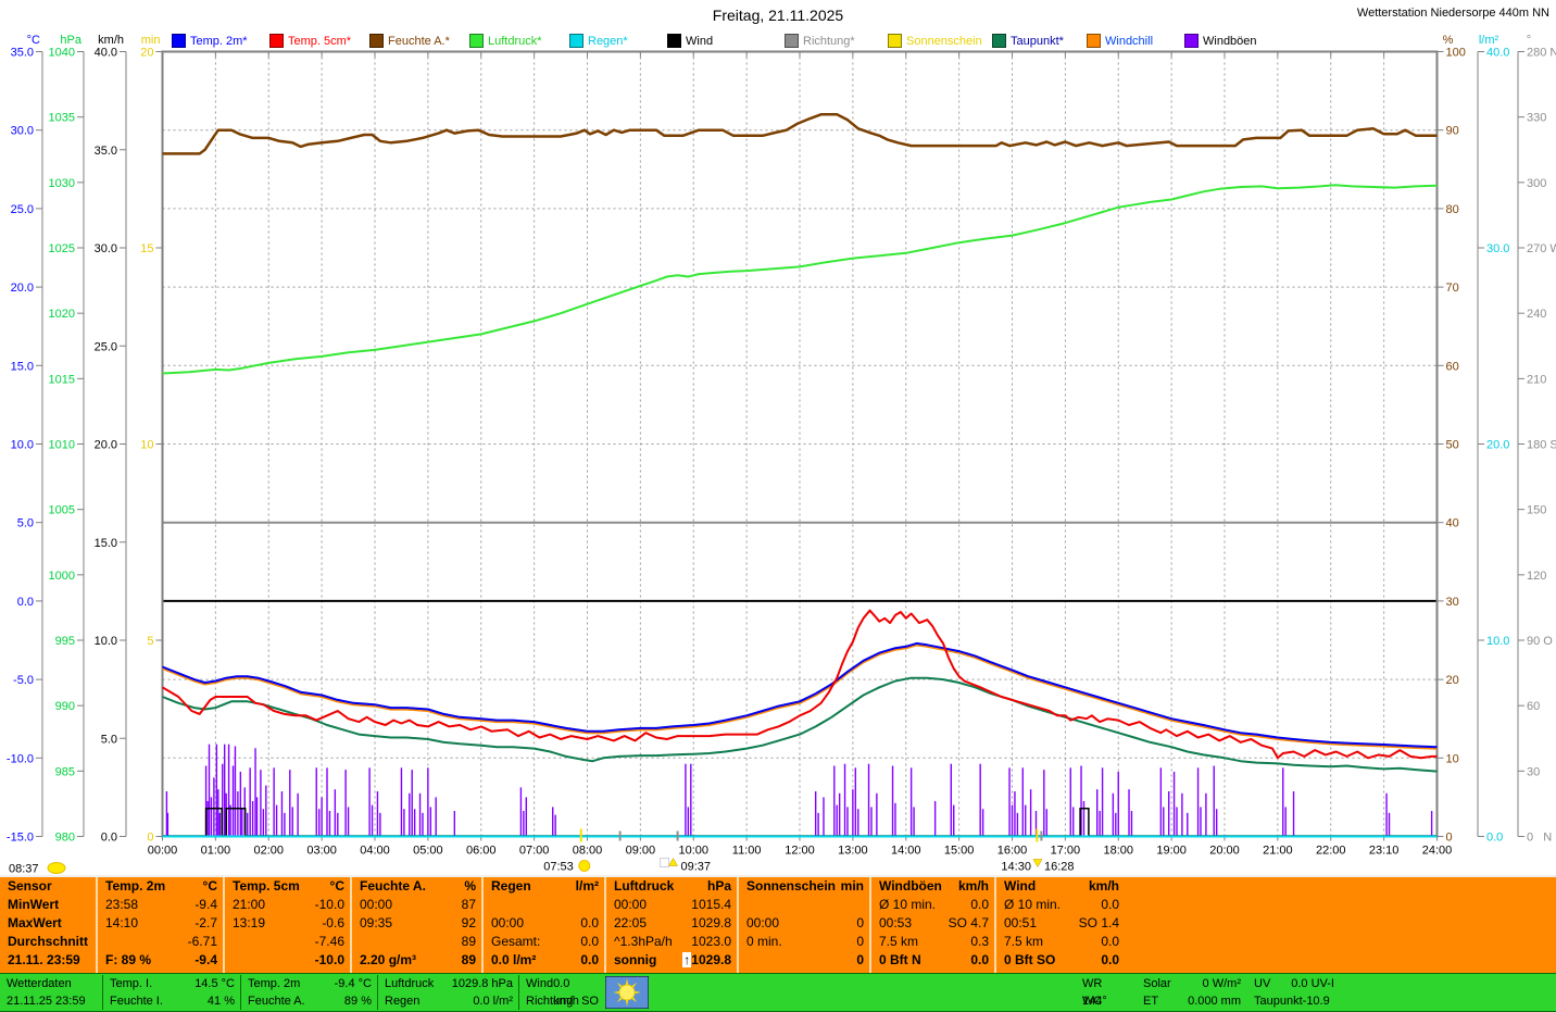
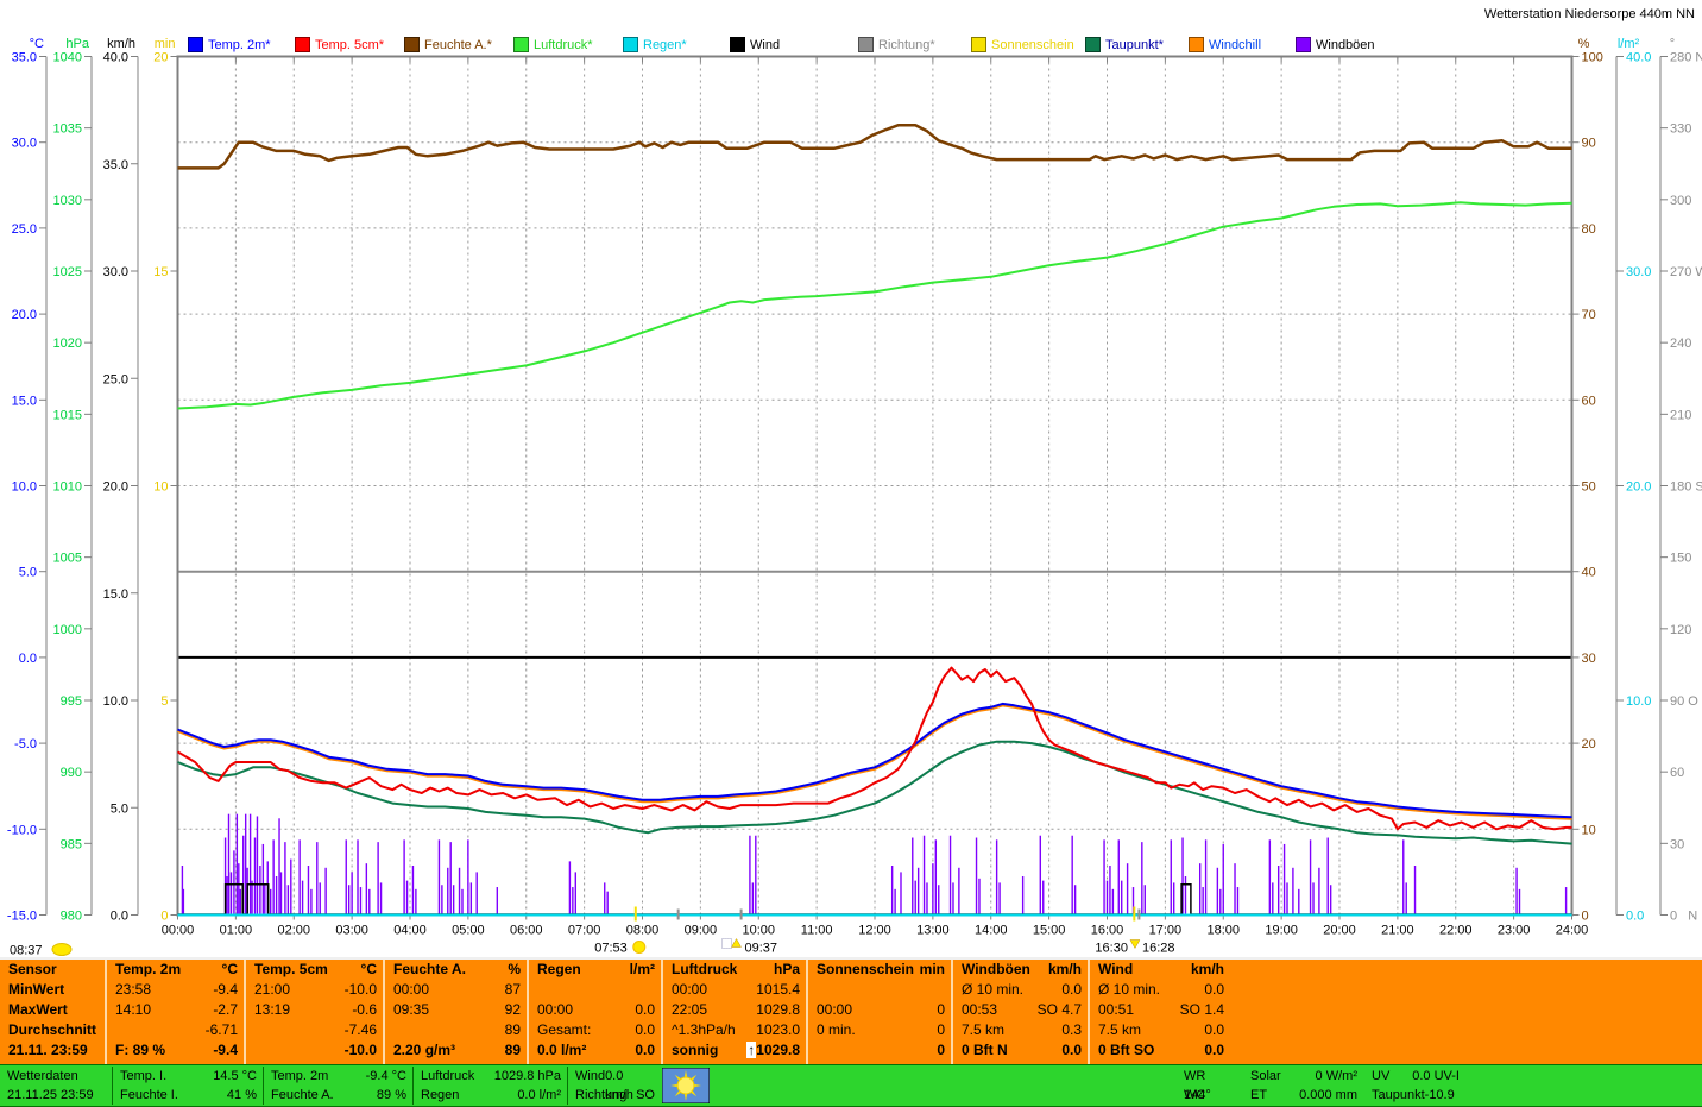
- Freitag, 21.11.2025
  Wetterstation Niedersorpe 440m NN
  Temp. 2m*
  Temp. 5cm*
  Feuchte A.*
  Luftdruck*
  Regen*
  Wind
  Richtung*
  Sonnenschein
  Taupunkt*
  Windchill
  Windböen
  35.0
  30.0
  25.0
  20.0
  15.0
  10.0
  5.0
  0.0
  -5.0
  -10.0
  -15.0
  °C
  1040
  1035
  1030
  1025
  1020
  1015
  1010
  1005
  1000
  995
  990
  985
  980
  hPa
  40.0
  35.0
  30.0
  25.0
  20.0
  15.0
  10.0
  5.0
  0.0
  km/h
  20
  15
  10
  5
  0
  min
  100
  90
  80
  70
  60
  50
  40
  30
  20
  10
  0
  %
  40.0
  30.0
  20.0
  10.0
  0.0
  l/m²
  280 N
  330
  300
  270
  240
  210
  180 S
  150
  120
  90 O
  60
  30
  0 N
  °
  00:00
  01:00
  02:00
  03:00
  04:00
  05:00
  06:00
  07:00
  08:00
  09:00
  10:00
  11:00
  12:00
  13:00
  14:00
  15:00
  16:00
  17:00
  18:00
  19:00
  20:00
  21:00
  22:00
- 23:10
+ 23:00
  24:00
  07:53
  09:37
- 14:30
+ 16:30
  16:28
  08:37
  Sensor
  MinWert
  MaxWert
  Durchschnitt
  21.11. 23:59
  Temp. 2m
  °C
  23:58
  -9.4
  14:10
  -2.7
  -6.71
  F: 89 %
  -9.4
  Temp. 5cm
  °C
  21:00
  -10.0
  13:19
  -0.6
  -7.46
  -10.0
  Feuchte A.
  %
  00:00
  87
  09:35
  92
  89
  2.20 g/m³
  89
  Regen
  l/m²
  00:00
  0.0
  Gesamt:
  0.0
  0.0 l/m²
  0.0
  Luftdruck
  hPa
  00:00
  1015.4
  22:05
  1029.8
  ^1.3hPa/h
  1023.0
  sonnig
  ↑1029.8
  Sonnenschein
  min
  00:00
  0
  0 min.
  0
  0
  Windböen
  km/h
  Ø 10 min.
  0.0
  00:53
  SO 4.7
  7.5 km
  0.3
  0 Bft N
  0.0
  Wind
  km/h
  Ø 10 min.
  0.0
  00:51
  SO 1.4
  7.5 km
  0.0
  0 Bft SO
  0.0
  Wetterdaten
  21.11.25 23:59
  Temp. I.
  14.5 °C
  Feuchte I.
  41 %
  Temp. 2m
  -9.4 °C
  Feuchte A.
  89 %
  Luftdruck
  1029.8 hPa
  Regen
  0.0 l/m²
  Wind
  0.0 km/h
  Richtung
  SO
  WR 144°
  Solar
  0 W/m²
  ET
  0.000 mm
  UV
  0.0 UV-I
  Taupunkt
  -10.9
